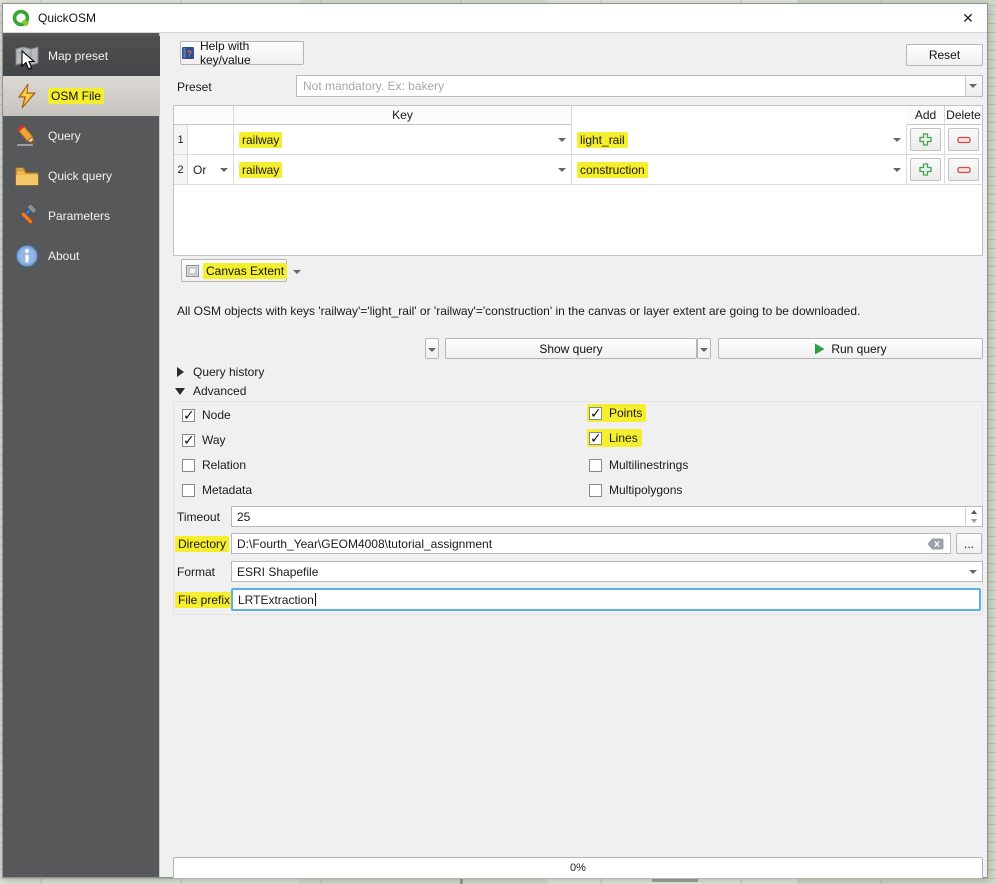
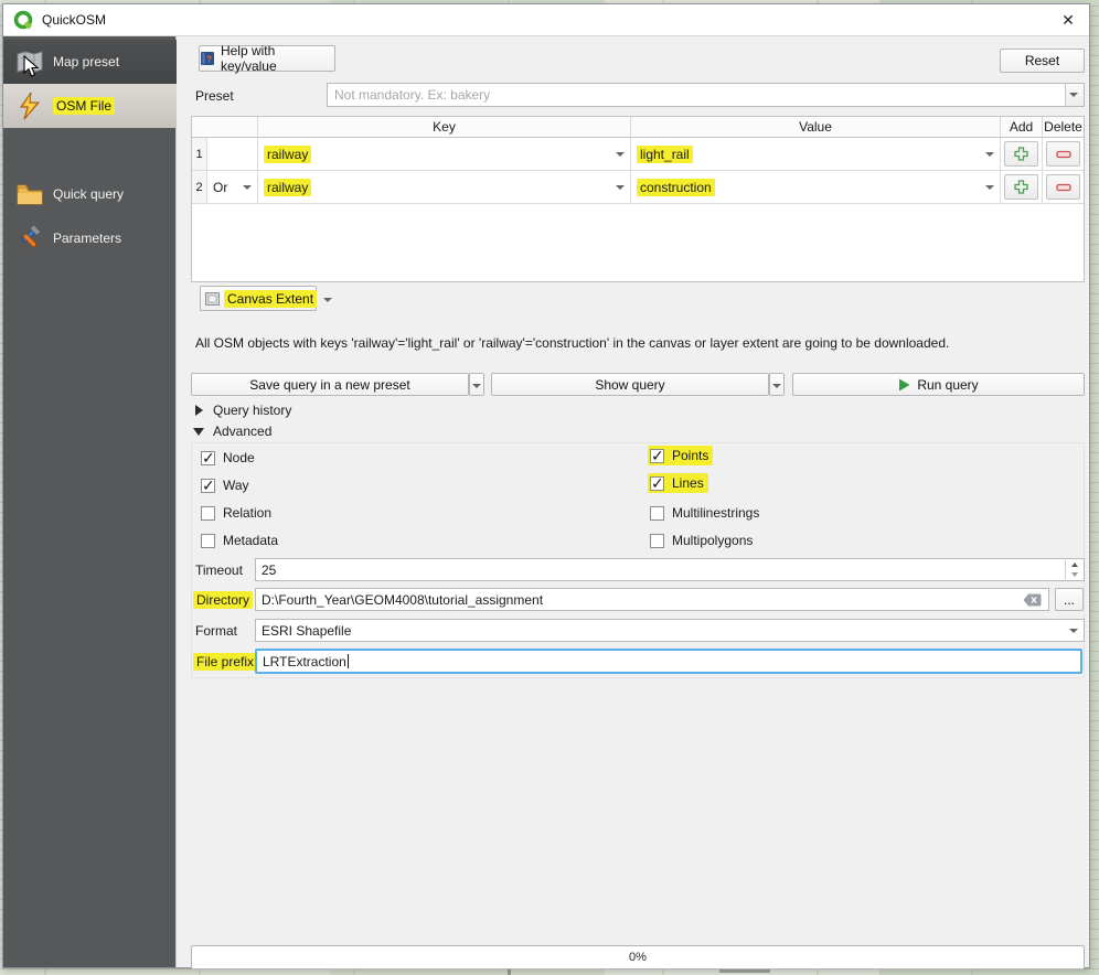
  QuickOSM
  ✕
  Map preset
  OSM File
- Query
  Quick query
  Parameters
- About
  ?
  Help with key/value
  Reset
  Preset
  Not mandatory. Ex: bakery
  Key
+ Value
  Add
  Delete
  1
  railway
  light_rail
  2
  Or
  railway
  construction
  Canvas Extent
  All OSM objects with keys 'railway'='light_rail' or 'railway'='construction' in the canvas or layer extent are going to be downloaded.
+ Save query in a new preset
  Show query
  Run query
  Query history
  Advanced
  Node
  Way
  Relation
  Metadata
  Points
  Lines
  Multilinestrings
  Multipolygons
  Timeout
  25
  Directory
  D:\Fourth_Year\GEOM4008\tutorial_assignment
  ...
  Format
  ESRI Shapefile
  File prefix
  LRTExtraction
  0%
